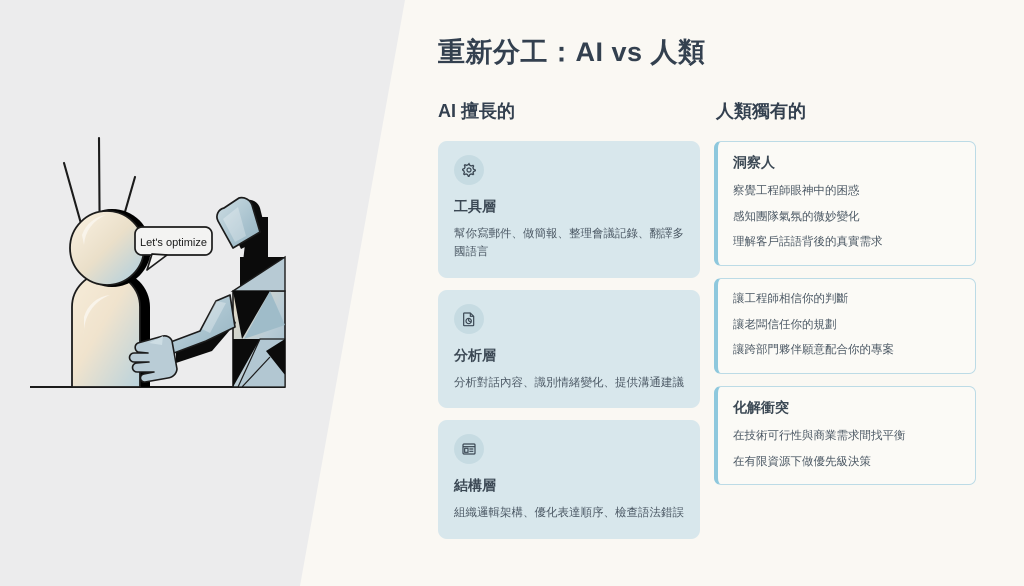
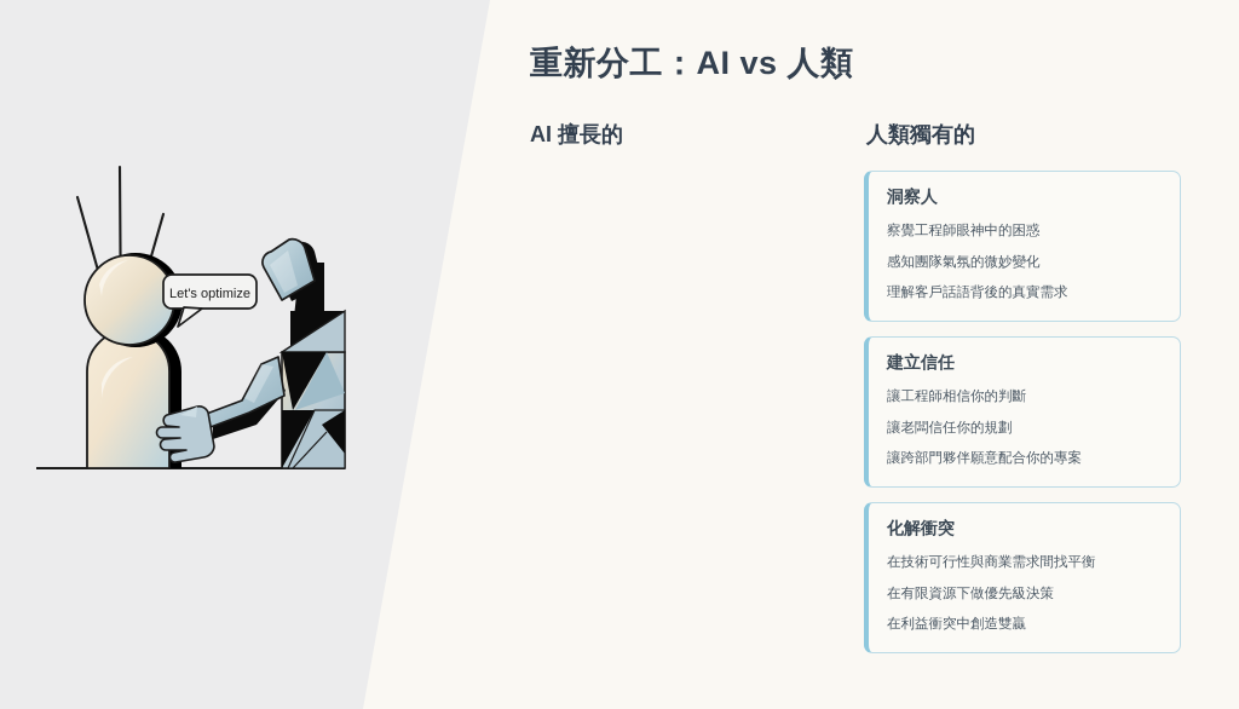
  Let's optimize
  重新分工：AI vs 人類
  AI 擅長的
  人類獨有的
- 工具層
- 幫你寫郵件、做簡報、整理會議記錄、翻譯多國語言
- 分析層
- 分析對話內容、識別情緒變化、提供溝通建議
- 結構層
- 組織邏輯架構、優化表達順序、檢查語法錯誤
  洞察人
  察覺工程師眼神中的困惑
  感知團隊氣氛的微妙變化
  理解客戶話語背後的真實需求
+ 建立信任
  讓工程師相信你的判斷
  讓老闆信任你的規劃
  讓跨部門夥伴願意配合你的專案
  化解衝突
  在技術可行性與商業需求間找平衡
  在有限資源下做優先級決策
+ 在利益衝突中創造雙贏
